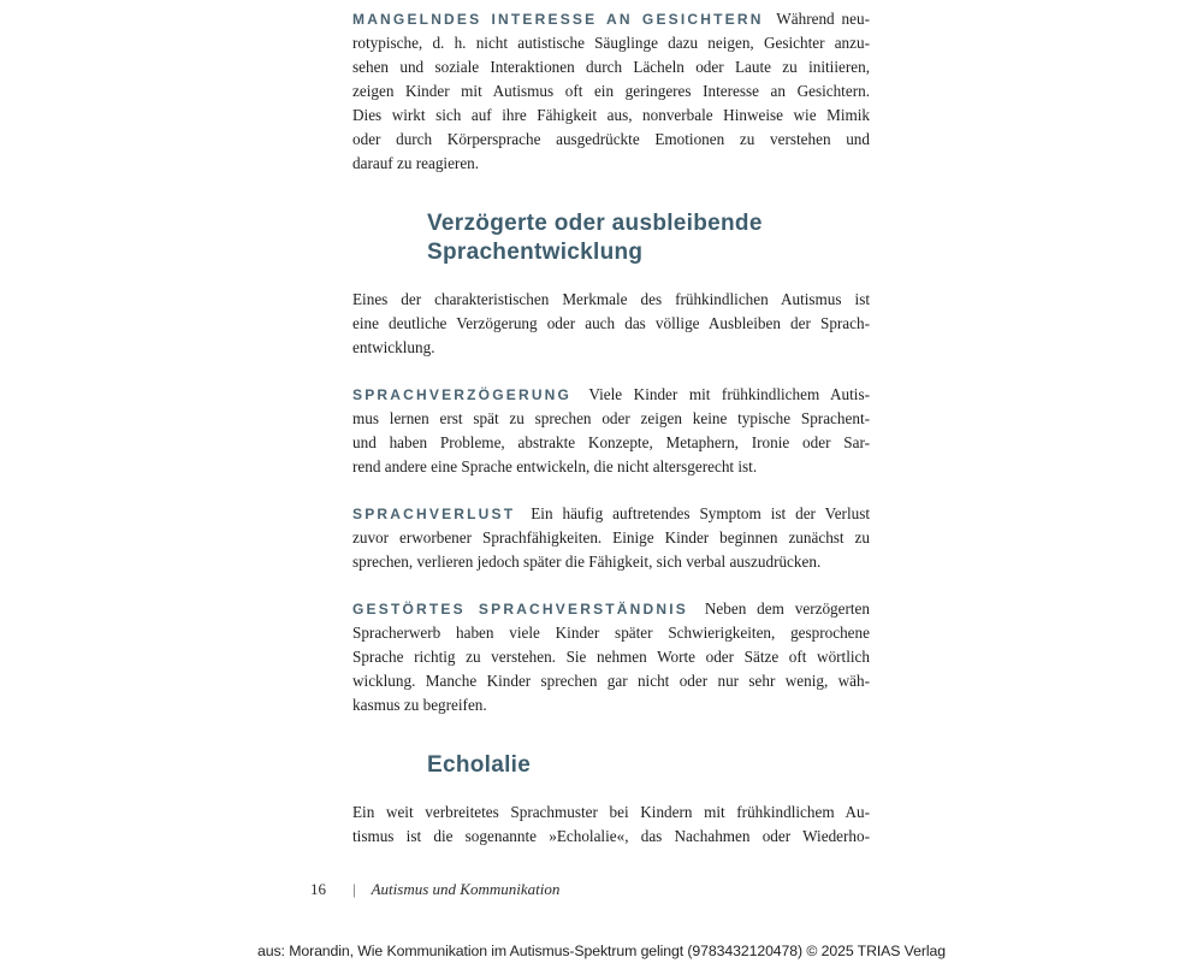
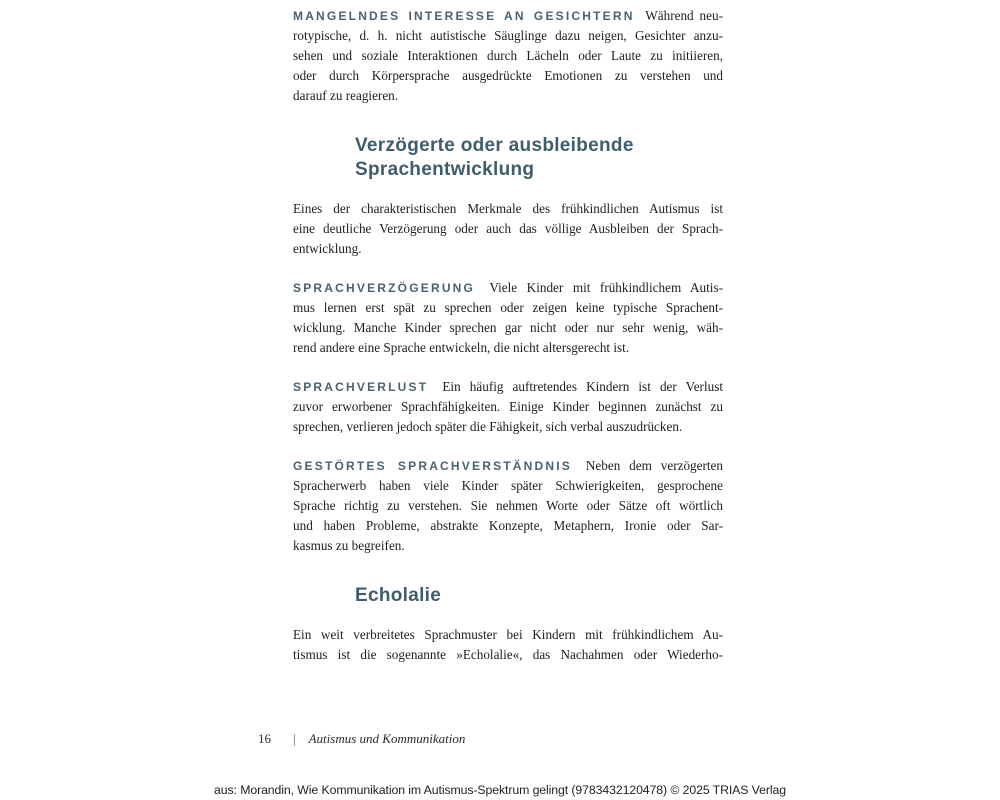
  MANGELNDES INTERESSE AN GESICHTERN Während neu-
  rotypische, d. h. nicht autistische Säuglinge dazu neigen, Gesichter anzu-
  sehen und soziale Interaktionen durch Lächeln oder Laute zu initiieren,
- zeigen Kinder mit Autismus oft ein geringeres Interesse an Gesichtern.
- Dies wirkt sich auf ihre Fähigkeit aus, nonverbale Hinweise wie Mimik
  oder durch Körpersprache ausgedrückte Emotionen zu verstehen und
  darauf zu reagieren.
  Verzögerte oder ausbleibende
  Sprachentwicklung
  Eines der charakteristischen Merkmale des frühkindlichen Autismus ist
  eine deutliche Verzögerung oder auch das völlige Ausbleiben der Sprach-
  entwicklung.
  SPRACHVERZÖGERUNG Viele Kinder mit frühkindlichem Autis-
  mus lernen erst spät zu sprechen oder zeigen keine typische Sprachent-
- und haben Probleme, abstrakte Konzepte, Metaphern, Ironie oder Sar-
+ wicklung. Manche Kinder sprechen gar nicht oder nur sehr wenig, wäh-
  rend andere eine Sprache entwickeln, die nicht altersgerecht ist.
- SPRACHVERLUST Ein häufig auftretendes Symptom ist der Verlust
+ SPRACHVERLUST Ein häufig auftretendes Kindern ist der Verlust
  zuvor erworbener Sprachfähigkeiten. Einige Kinder beginnen zunächst zu
  sprechen, verlieren jedoch später die Fähigkeit, sich verbal auszudrücken.
  GESTÖRTES SPRACHVERSTÄNDNIS Neben dem verzögerten
  Spracherwerb haben viele Kinder später Schwierigkeiten, gesprochene
  Sprache richtig zu verstehen. Sie nehmen Worte oder Sätze oft wörtlich
- wicklung. Manche Kinder sprechen gar nicht oder nur sehr wenig, wäh-
+ und haben Probleme, abstrakte Konzepte, Metaphern, Ironie oder Sar-
  kasmus zu begreifen.
  Echolalie
  Ein weit verbreitetes Sprachmuster bei Kindern mit frühkindlichem Au-
  tismus ist die sogenannte »Echolalie«, das Nachahmen oder Wiederho-
  16 | Autismus und Kommunikation
  aus: Morandin, Wie Kommunikation im Autismus-Spektrum gelingt (9783432120478) © 2025 TRIAS Verlag
